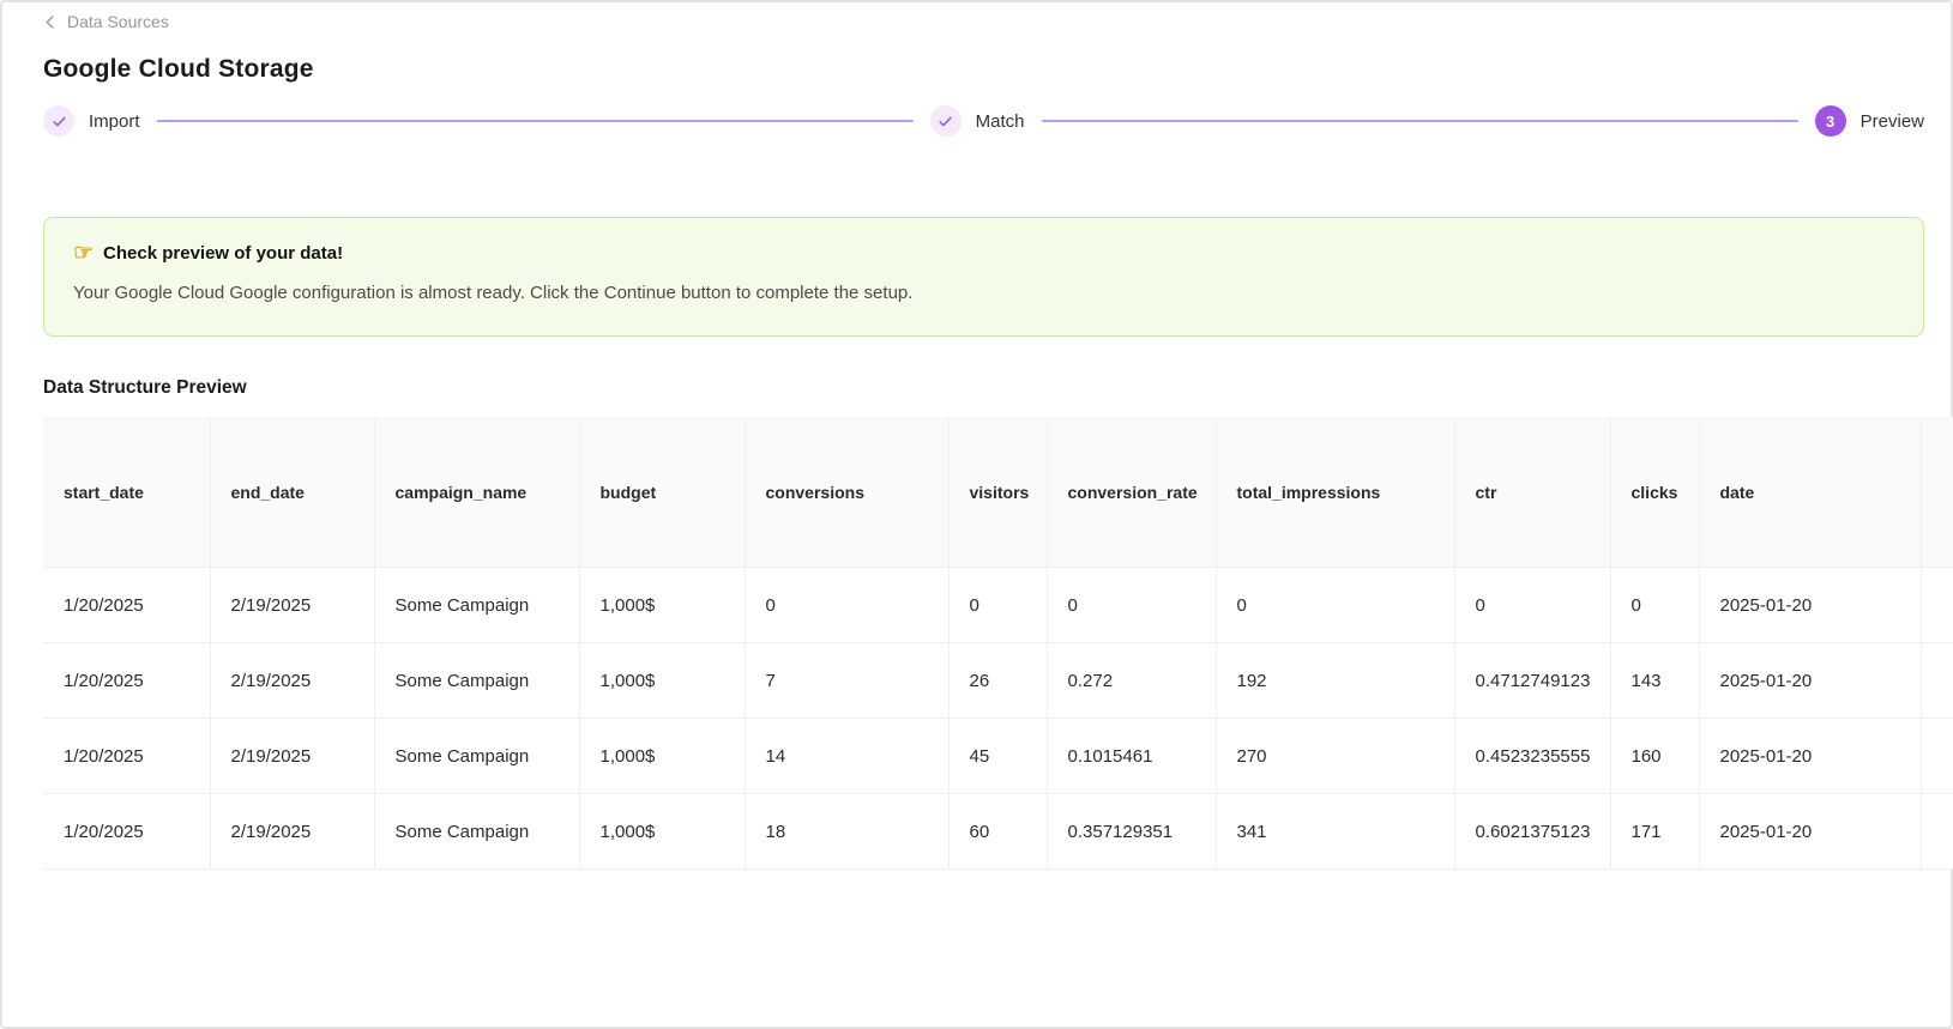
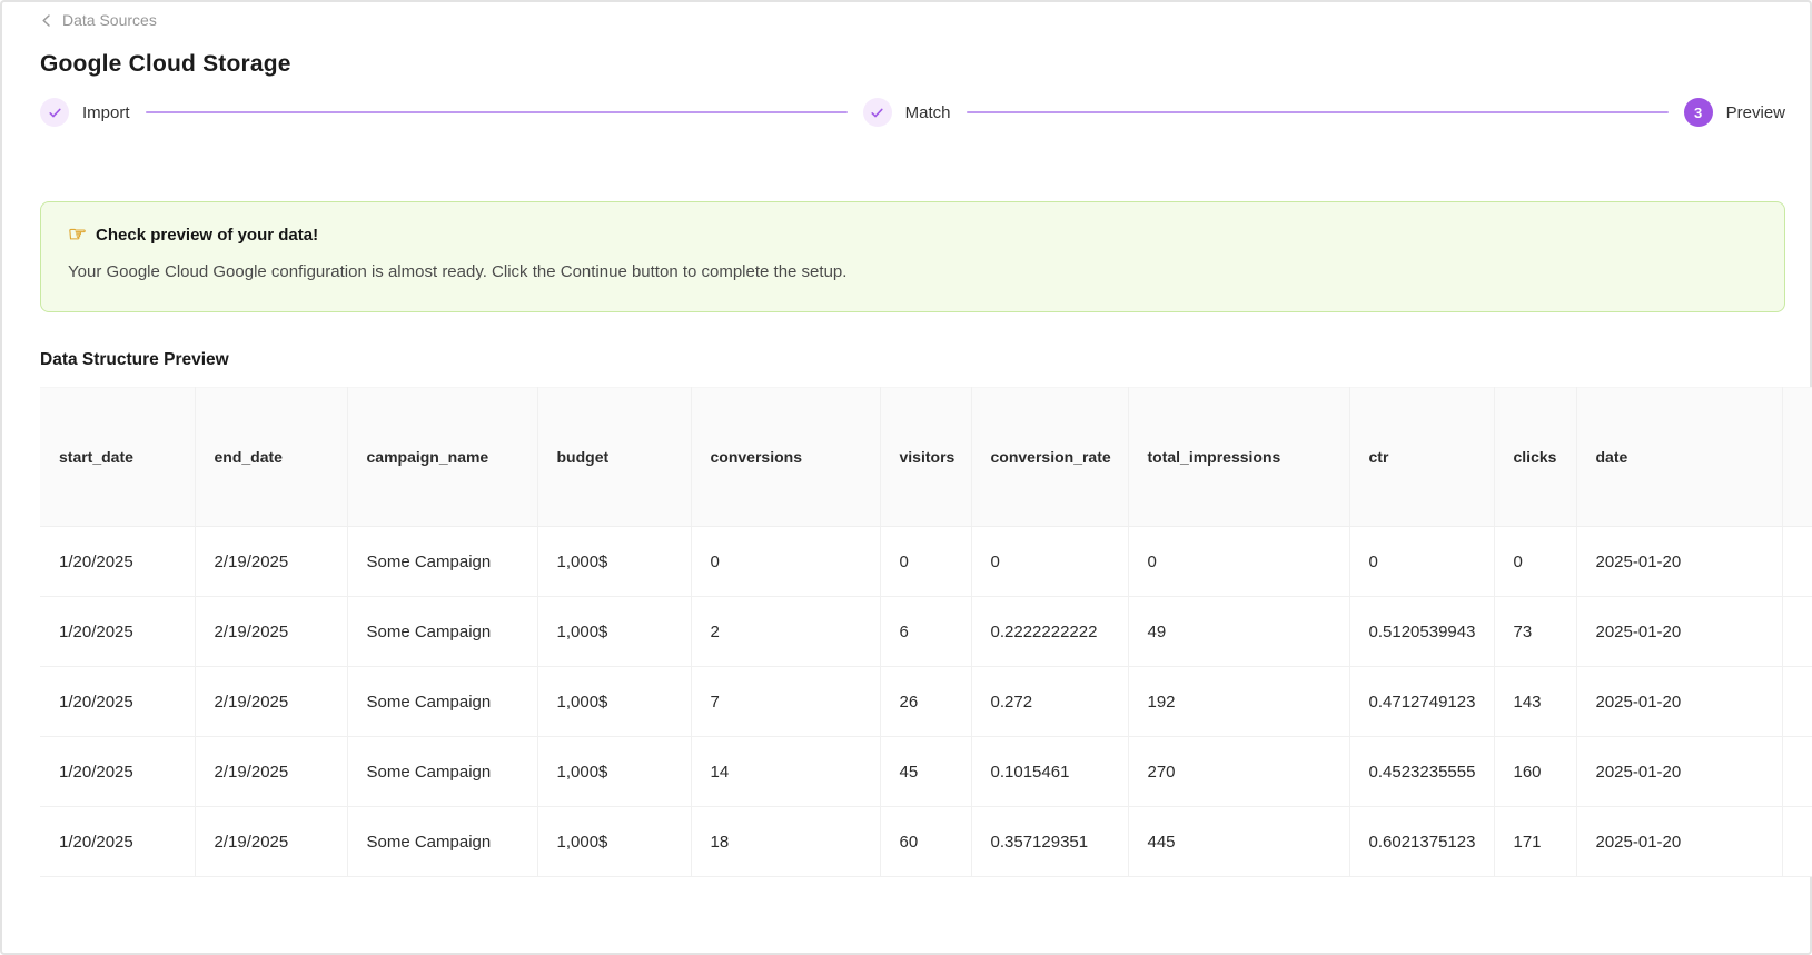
  Data Sources
  Google Cloud Storage
  Import
  Match
  3
  Preview
  ☞
  Check preview of your data!
  Your Google Cloud Google configuration is almost ready. Click the Continue button to complete the setup.
  Data Structure Preview
  start_date	end_date	campaign_name	budget	conversions	visitors	conversion_rate	total_impressions	ctr	clicks	date
  1/20/2025	2/19/2025	Some Campaign	1,000$	0	0	0	0	0	0	2025-01-20
+ 1/20/2025	2/19/2025	Some Campaign	1,000$	2	6	0.2222222222	49	0.5120539943	73	2025-01-20
  1/20/2025	2/19/2025	Some Campaign	1,000$	7	26	0.272	192	0.4712749123	143	2025-01-20
  1/20/2025	2/19/2025	Some Campaign	1,000$	14	45	0.1015461	270	0.4523235555	160	2025-01-20
- 1/20/2025	2/19/2025	Some Campaign	1,000$	18	60	0.357129351	341	0.6021375123	171	2025-01-20
+ 1/20/2025	2/19/2025	Some Campaign	1,000$	18	60	0.357129351	445	0.6021375123	171	2025-01-20
